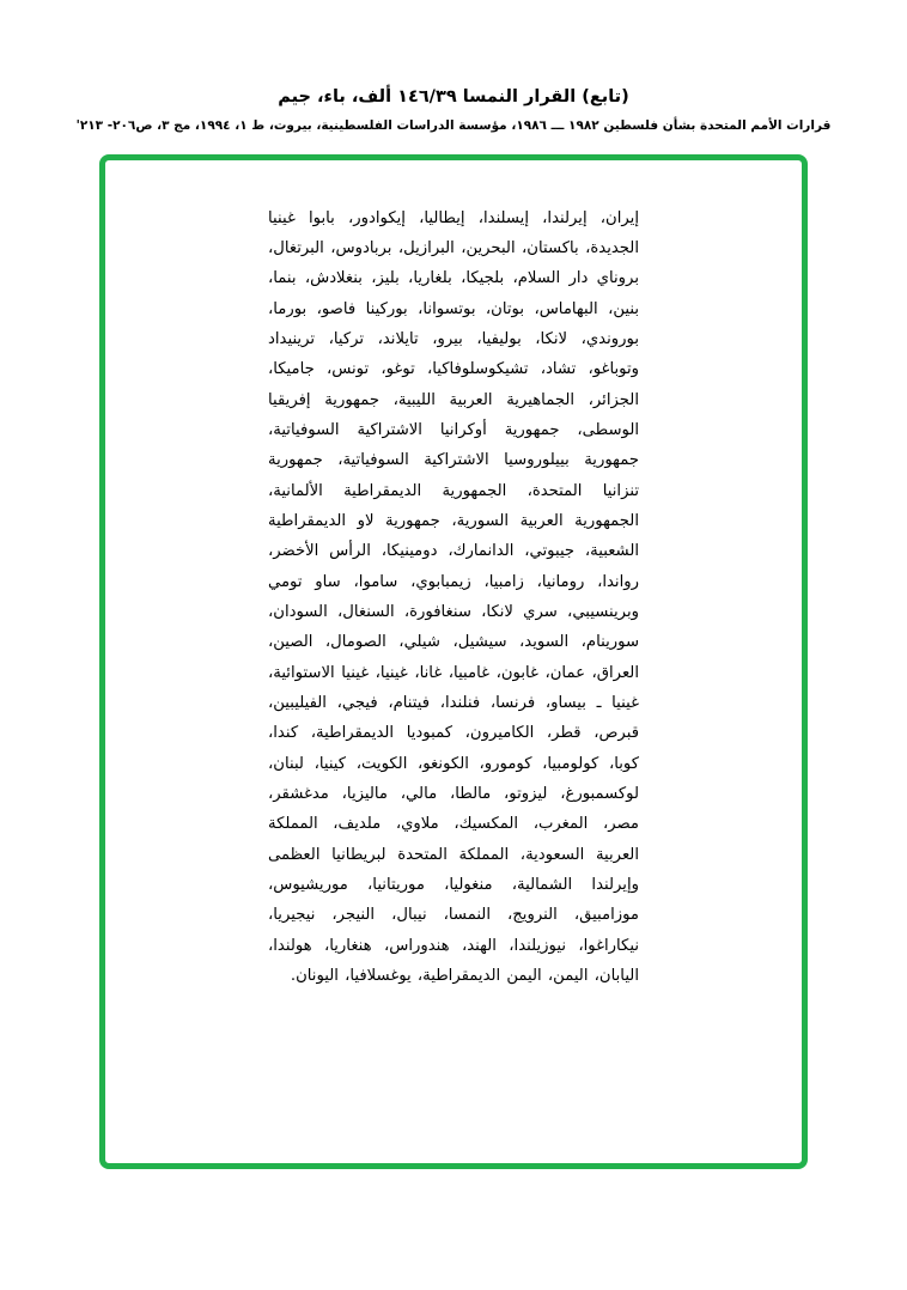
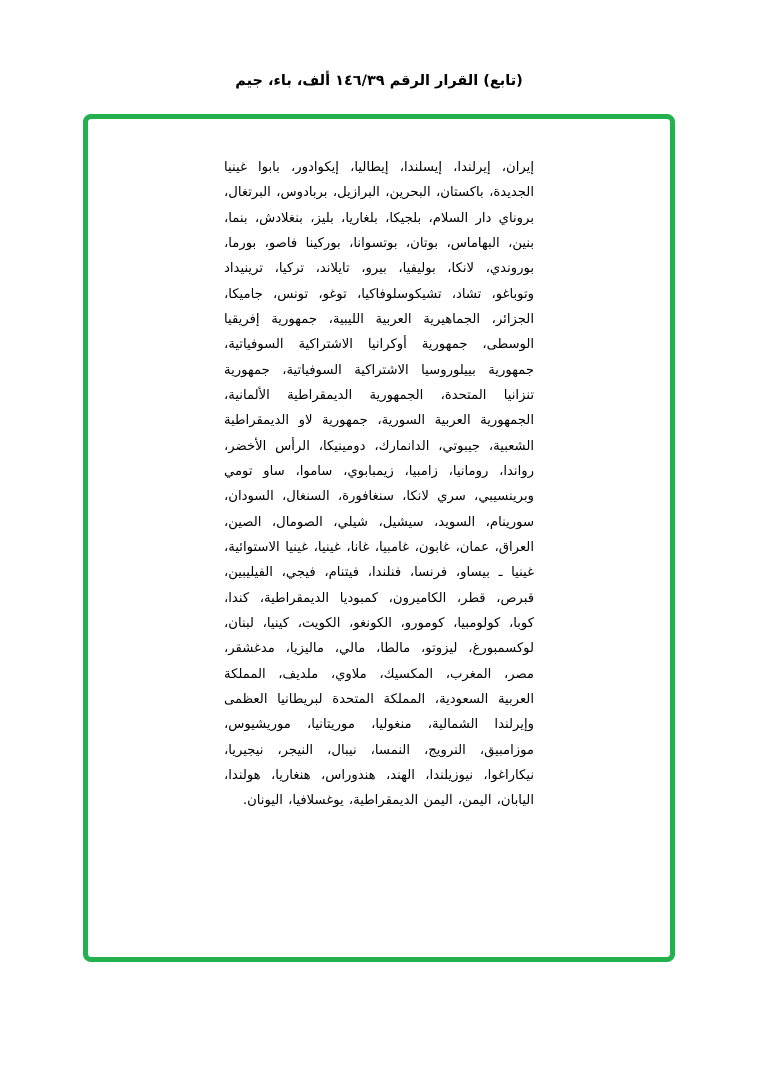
- (تابع) القرار النمسا ١٤٦/٣٩ ألف، باء، جيم
+ (تابع) القرار الرقم ١٤٦/٣٩ ألف، باء، جيم
- قرارات الأمم المتحدة بشأن فلسطين ١٩٨٢ ـــ ١٩٨٦، مؤسسة الدراسات الفلسطينية، بيروت، ط ١، ١٩٩٤، مج ٣، ص٢٠٦- ٢١٣'
  إيران، إيرلندا، إيسلندا، إيطاليا، إيكوادور، بابوا غينيا الجديدة، باكستان، البحرين، البرازيل، بربادوس، البرتغال، بروناي دار السلام، بلجيكا، بلغاريا، بليز، بنغلادش، بنما، بنين، البهاماس، بوتان، بوتسوانا، بوركينا فاصو، بورما، بوروندي، لانكا، بوليفيا، بيرو، تايلاند، تركيا، ترينيداد وتوباغو، تشاد، تشيكوسلوفاكيا، توغو، تونس، جامیکا، الجزائر، الجماهيرية العربية الليبية، جمهورية إفريقيا الوسطى، جمهورية أوكرانيا الاشتراكية السوفياتية، جمهورية بييلوروسيا الاشتراكية السوفياتية، جمهورية تنزانيا المتحدة، الجمهورية الديمقراطية الألمانية، الجمهورية العربية السورية، جمهورية لاو الديمقراطية الشعبية، جيبوتي، الدانمارك، دومينيكا، الرأس الأخضر، رواندا، رومانيا، زامبيا، زيمبابوي، ساموا، ساو تومي وبرينسيبي، سري لانكا، سنغافورة، السنغال، السودان، سورينام، السويد، سيشيل، شيلي، الصومال، الصين، العراق، عمان، غابون، غامبيا، غانا، غينيا، غينيا الاستوائية، غينيا ـ بيساو، فرنسا، فنلندا، فيتنام، فيجي، الفيليبين، قبرص، قطر، الكاميرون، كمبوديا الديمقراطية، كندا، كوبا، كولومبيا، كومورو، الكونغو، الكويت، كينيا، لبنان، لوكسمبورغ، ليزوتو، مالطا، مالي، ماليزيا، مدغشقر، مصر، المغرب، المكسيك، ملاوي، ملديف، المملكة العربية السعودية، المملكة المتحدة لبريطانيا العظمى وإيرلندا الشمالية، منغوليا، موريتانيا، موريشيوس، موزامبيق، النرويج، النمسا، نيبال، النيجر، نيجيريا، نيكاراغوا، نيوزيلندا، الهند، هندوراس، هنغاريا، هولندا، اليابان، اليمن، اليمن الديمقراطية، يوغسلافيا، اليونان.
